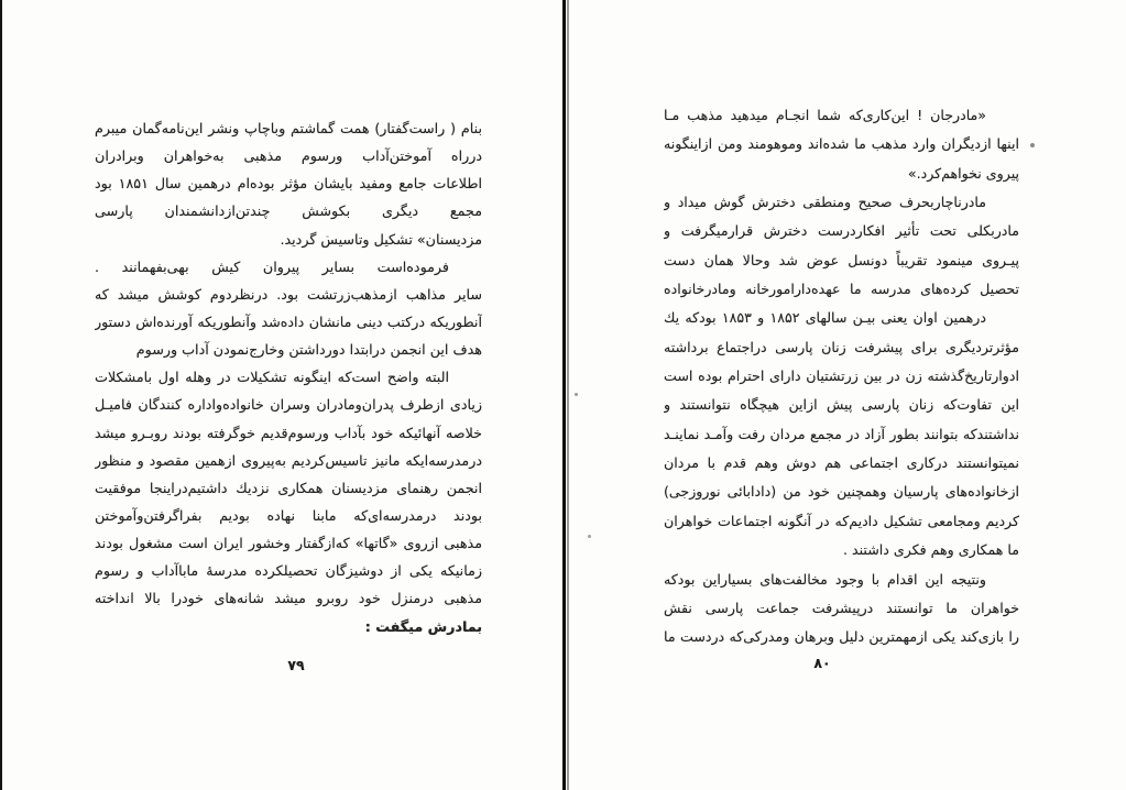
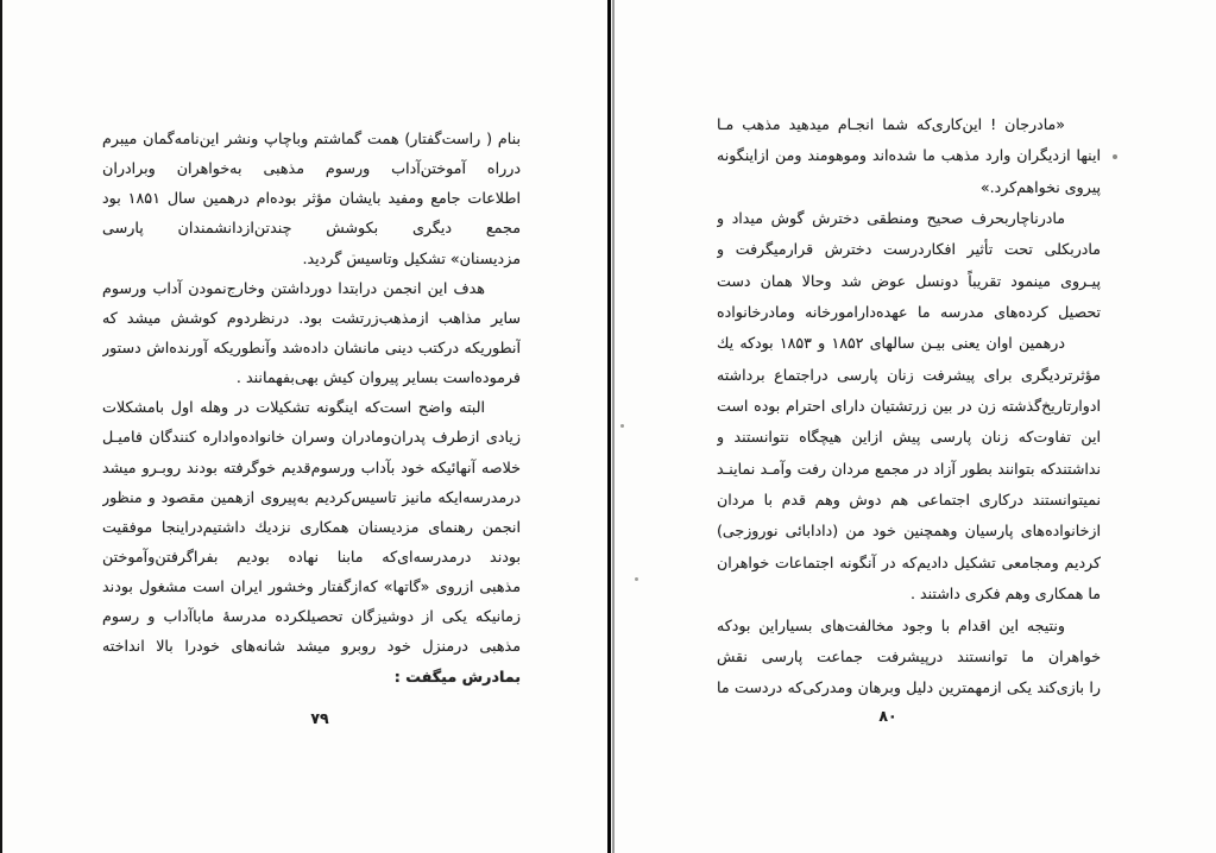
  بنام ( راست‌گفتار) همت گماشتم وباچاپ ونشر این‌نامه‌گمان میبرم
  درراه آموختن‌آداب ورسوم مذهبی به‌خواهران وبرادران
  اطلاعات جامع ومفید بایشان مؤثر بوده‌ام درهمین سال ۱۸۵۱ بود
  مزدیسنان» تشکیل وتاسیس گردید.
- فرموده‌است بسایر پیروان کیش بهی‌بفهمانند .
+ هدف این انجمن درابتدا دورداشتن وخارج‌نمودن آداب ورسوم
  سایر مذاهب ازمذهب‌زرتشت بود. درنظردوم کوشش میشد که
  آنطوریکه درکتب دینی مانشان داده‌شد وآنطوریکه آورنده‌اش دستور
- هدف این انجمن درابتدا دورداشتن وخارج‌نمودن آداب ورسوم
+ فرموده‌است بسایر پیروان کیش بهی‌بفهمانند .
  البته واضح است‌که اینگونه تشکیلات در وهله اول بامشکلات
  زیادی ازطرف پدران‌ومادران وسران خانواده‌واداره کنندگان فامیـل
  خلاصه آنهائیکه خود بآداب ورسوم‌قدیم خوگرفته بودند روبـرو میشد
  درمدرسه‌ایکه مانیز تاسیس‌کردیم به‌پیروی ازهمین مقصود و منظور
  انجمن رهنمای مزدیسنان همکاری نزدیك داشتیم‌دراینجا موفقیت
  بودند درمدرسه‌ای‌که مابنا نهاده بودیم بفراگرفتن‌وآموختن
  مذهبی ازروی «گاتها» که‌ازگفتار وخشور ایران است مشغول بودند
  زمانیکه یکی از دوشیزگان تحصیلکرده مدرسهٔ ماباآداب و رسوم
  مذهبی درمنزل خود روبرو میشد شانه‌های خودرا بالا انداخته
  بمادرش میگفت :
  ۷۹
  «مادرجان ! این‌کاری‌که شما انجـام میدهید مذهب مـا
  اینها ازدیگران وارد مذهب ما شده‌اند وموهومند ومن ازاینگونه
  پیروی نخواهم‌کرد.»
  مادرناچاربحرف صحیح ومنطقی دخترش گوش میداد و
  مادربکلی تحت تأثیر افکاردرست دخترش قرارمیگرفت و
  پیـروی مینمود تقریباً دونسل عوض شد وحالا همان دست
  تحصیل کرده‌های مدرسه ما عهده‌دارامورخانه ومادرخانواده
  درهمین اوان یعنی بیـن سالهای ۱۸۵۲ و ۱۸۵۳ بودکه یك
  مؤثرتردیگری برای پیشرفت زنان پارسی دراجتماع برداشته
  ادوارتاریخ‌گذشته زن در بین زرتشتیان دارای احترام بوده است
  این تفاوت‌که زنان پارسی پیش ازاین هیچگاه نتوانستند و
  نداشتندکه بتوانند بطور آزاد در مجمع مردان رفت وآمـد نماینـد
  نمیتوانستند درکاری اجتماعی هم دوش وهم قدم با مردان
  ازخانواده‌های پارسیان وهمچنین خود من (دادابائی نوروزجی)
  کردیم ومجامعی تشکیل دادیم‌که در آنگونه اجتماعات خواهران
  ما همکاری وهم فکری داشتند .
  ونتیجه این اقدام با وجود مخالفت‌های بسیاراین بودکه
  خواهران ما توانستند درپیشرفت جماعت پارسی نقش
  را بازی‌کند یکی ازمهمترین دلیل وبرهان ومدرکی‌که دردست ما
  ۸۰
